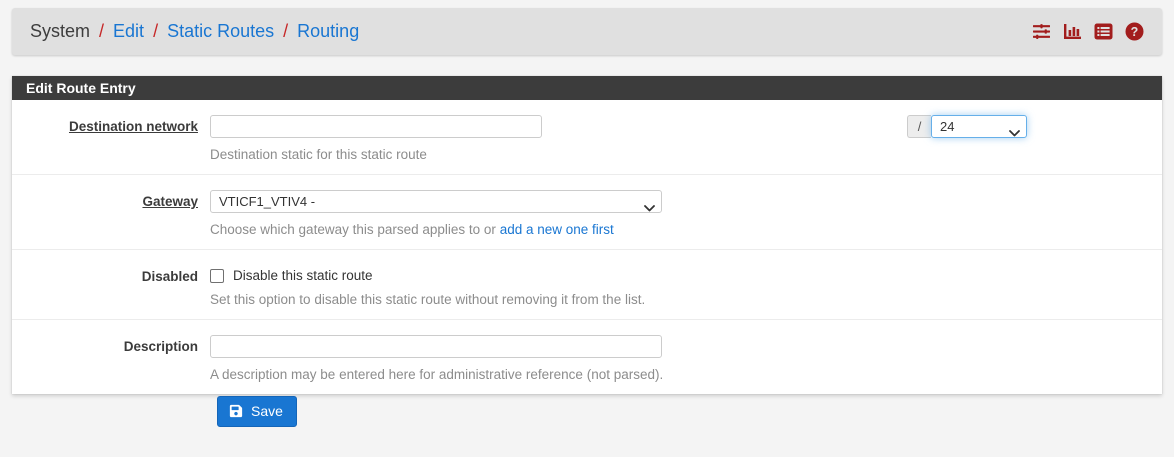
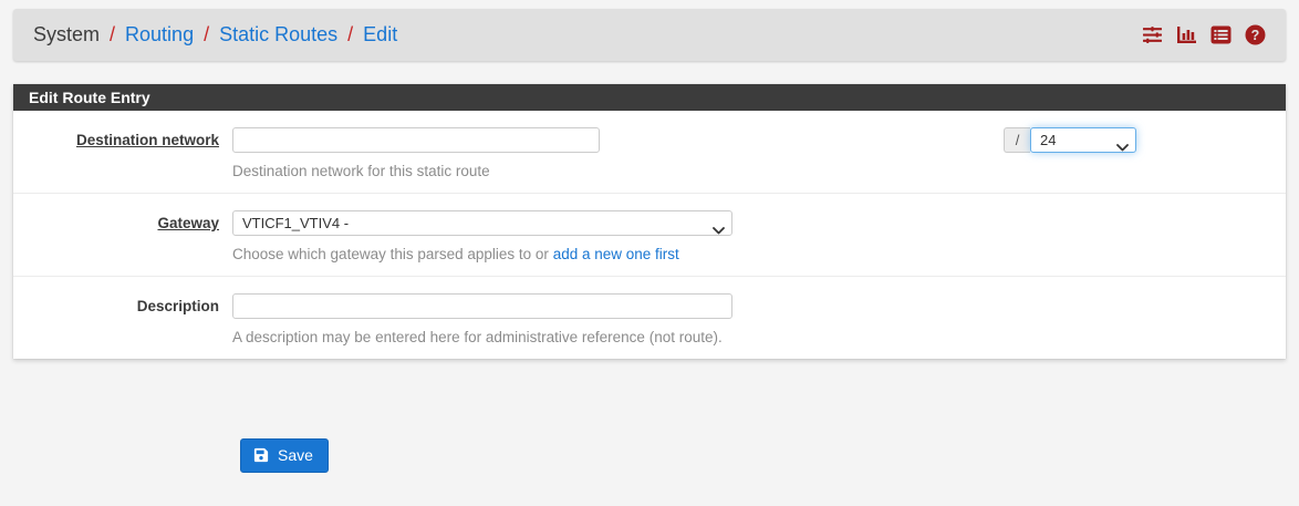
  System
  /
- Edit
+ Routing
  /
  Static Routes
  /
- Routing
+ Edit
  ?
  Edit Route Entry
  Destination network
- Destination static for this static route
+ Destination network for this static route
  /
  24
  Gateway
  VTICF1_VTIV4 -
  Choose which gateway this parsed applies to or add a new one first
- Disabled
- Disable this static route
- Set this option to disable this static route without removing it from the list.
  Description
- A description may be entered here for administrative reference (not parsed).
+ A description may be entered here for administrative reference (not route).
  Save
